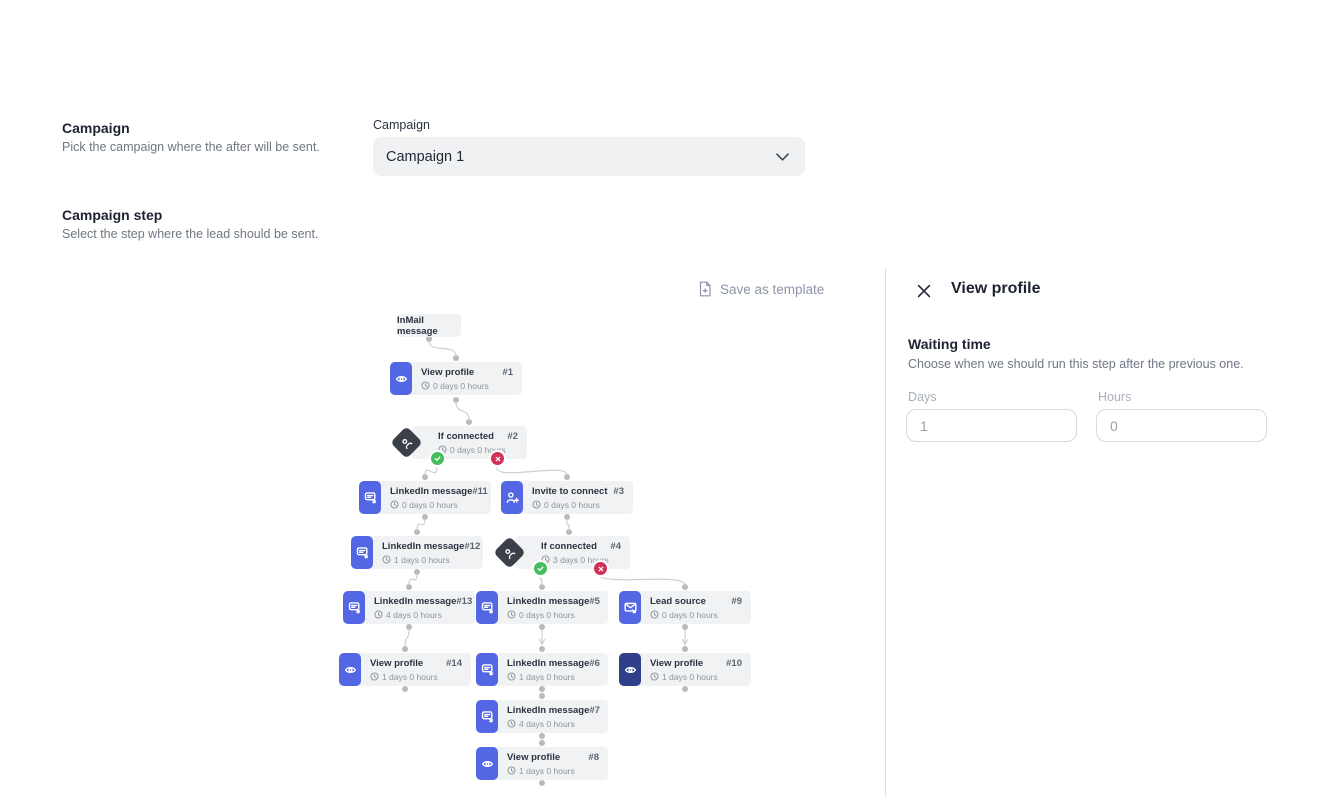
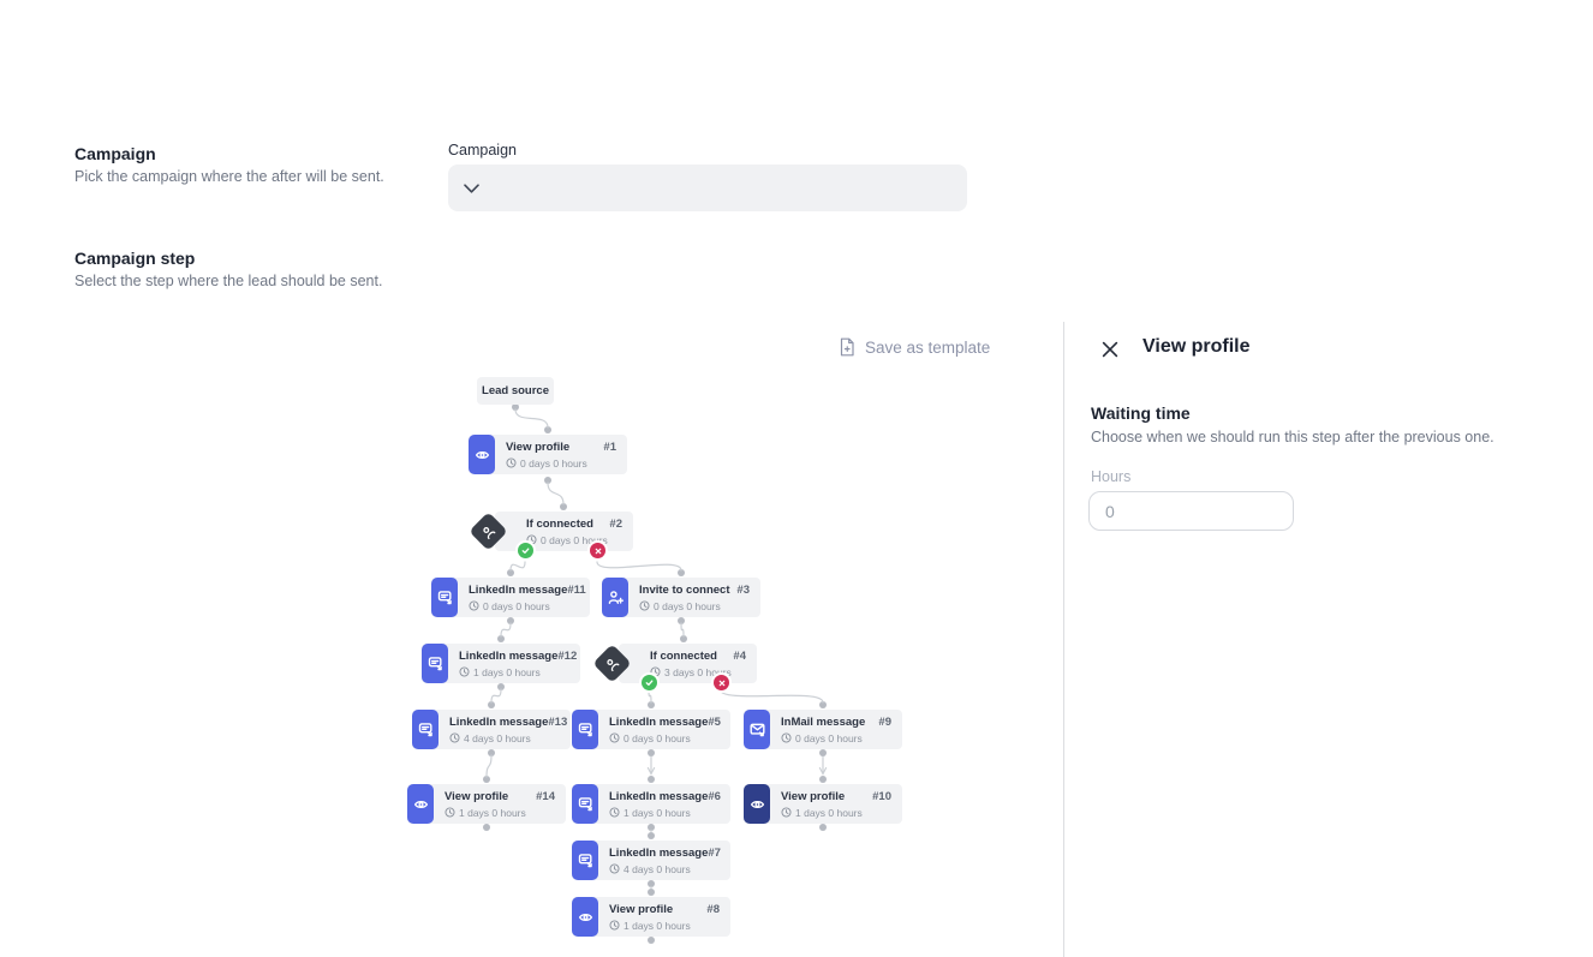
  Campaign
  Pick the campaign where the after will be sent.
  Campaign
- Campaign 1
  Campaign step
  Select the step where the lead should be sent.
  Save as template
- InMail message
+ Lead source
  View profile
  #1
  0 days 0 hours
  If connected
  #2
  0 days 0 hours
  LinkedIn message
  #11
  0 days 0 hours
  Invite to connect
  #3
  0 days 0 hours
  LinkedIn message
  #12
  1 days 0 hours
  If connected
  #4
  3 days 0 hours
  LinkedIn message
  #13
  4 days 0 hours
  LinkedIn message
  #5
  0 days 0 hours
- Lead source
+ InMail message
  #9
  0 days 0 hours
  View profile
  #14
  1 days 0 hours
  LinkedIn message
  #6
  1 days 0 hours
  View profile
  #10
  1 days 0 hours
  LinkedIn message
  #7
  4 days 0 hours
  View profile
  #8
  1 days 0 hours
  View profile
  Waiting time
  Choose when we should run this step after the previous one.
- Days
- 1
  Hours
  0
